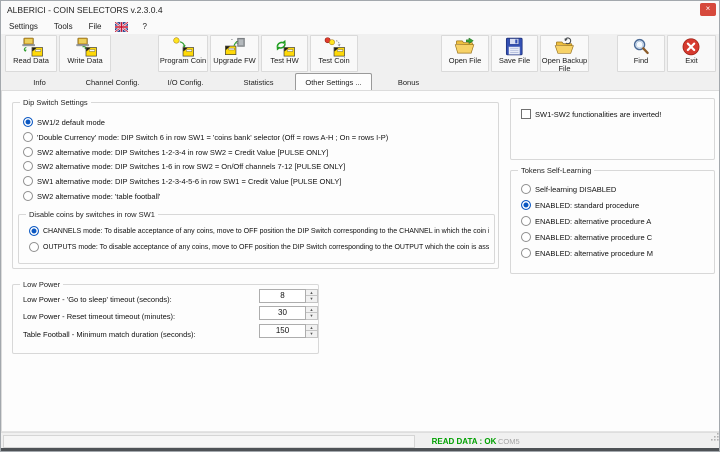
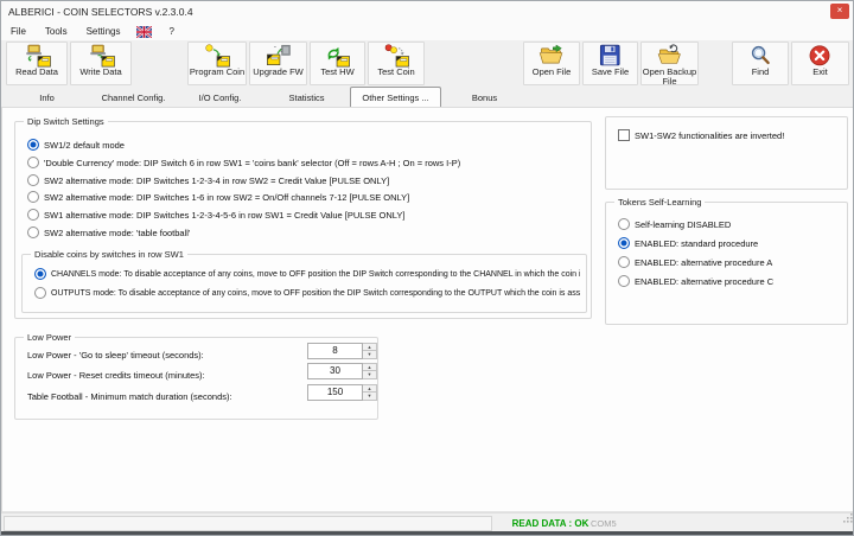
  ALBERICI - COIN SELECTORS v.2.3.0.4
  ×
- Settings
+ File
  Tools
- File
+ Settings
  ?
  Read Data
  Write Data
  Program Coin
  Upgrade FW
  Test HW
  Test Coin
  Open File
  Save File
  Open Backup File
  Find
  Exit
  Info
  Channel Config.
  I/O Config.
  Statistics
  Other Settings ...
  Bonus
  Dip Switch Settings
  SW1/2 default mode
  'Double Currency' mode: DIP Switch 6 in row SW1 = 'coins bank' selector (Off = rows A-H ; On = rows I-P)
  SW2 alternative mode: DIP Switches 1-2-3-4 in row SW2 = Credit Value [PULSE ONLY]
  SW2 alternative mode: DIP Switches 1-6 in row SW2 = On/Off channels 7-12 [PULSE ONLY]
  SW1 alternative mode: DIP Switches 1-2-3-4-5-6 in row SW1 = Credit Value [PULSE ONLY]
  SW2 alternative mode: 'table football'
  Disable coins by switches in row SW1
  Low Power
  Low Power - 'Go to sleep' timeout (seconds):
  8
- Low Power - Reset timeout timeout (minutes):
+ Low Power - Reset credits timeout (minutes):
  30
  Table Football - Minimum match duration (seconds):
  150
  SW1-SW2 functionalities are inverted!
  Tokens Self-Learning
  Self-learning DISABLED
  ENABLED: standard procedure
  ENABLED: alternative procedure A
  ENABLED: alternative procedure C
- ENABLED: alternative procedure M
  READ DATA : OK
  COM5
